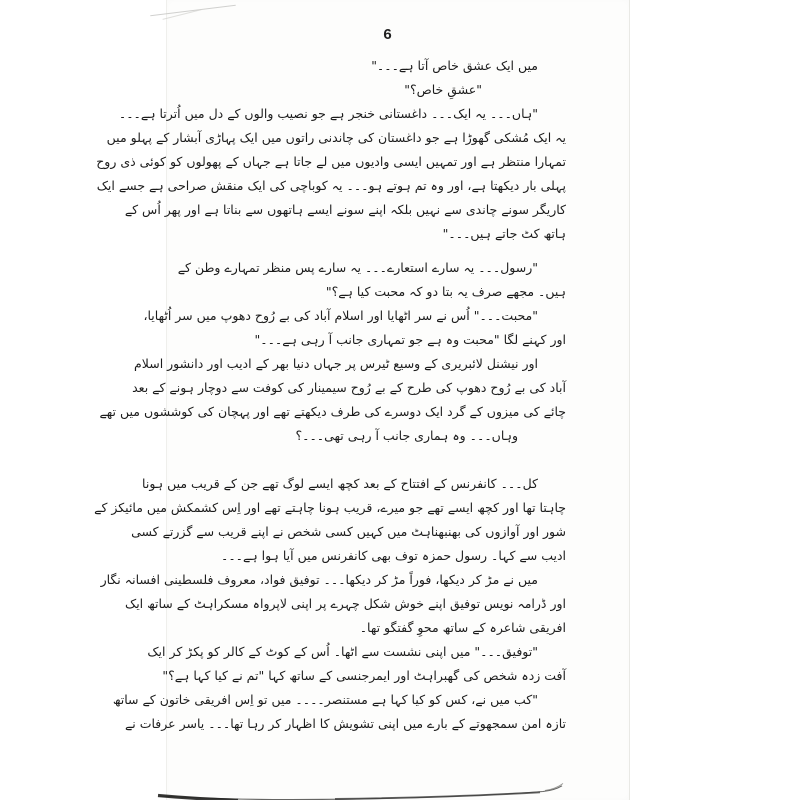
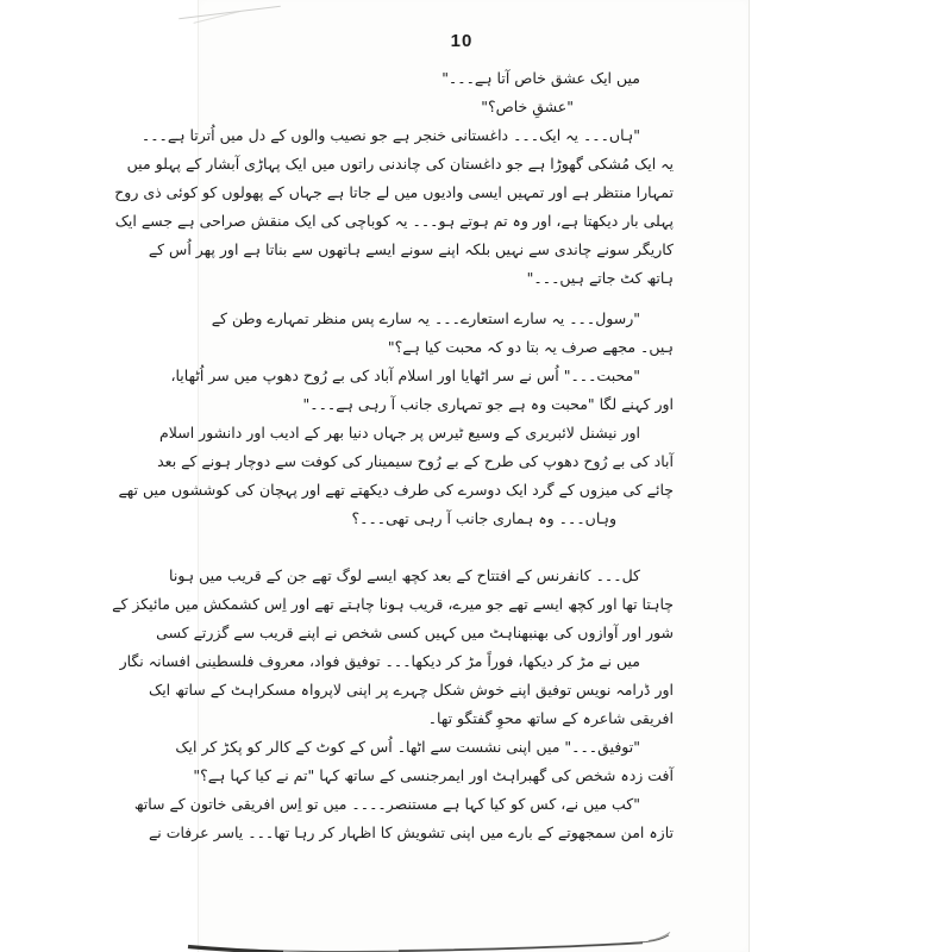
- 6
+ 10
  میں ایک عشق خاص آتا ہے۔۔۔"
  "عشقِ خاص؟"
  "ہاں۔۔۔ یہ ایک۔۔۔ داغستانی خنجر ہے جو نصیب والوں کے دل میں اُترتا ہے۔۔۔
  یہ ایک مُشکی گھوڑا ہے جو داغستان کی چاندنی راتوں میں ایک پہاڑی آبشار کے پہلو میں
  تمہارا منتظر ہے اور تمہیں ایسی وادیوں میں لے جاتا ہے جہاں کے پھولوں کو کوئی ذی روح
  پہلی بار دیکھتا ہے، اور وہ تم ہوتے ہو۔۔۔ یہ کوباچی کی ایک منقش صراحی ہے جسے ایک
  کاریگر سونے چاندی سے نہیں بلکہ اپنے سونے ایسے ہاتھوں سے بناتا ہے اور پھر اُس کے
  ہاتھ کٹ جاتے ہیں۔۔۔"
  "رسول۔۔۔ یہ سارے استعارے۔۔۔ یہ سارے پس منظر تمہارے وطن کے
  ہیں۔ مجھے صرف یہ بتا دو کہ محبت کیا ہے؟"
  "محبت۔۔۔" اُس نے سر اٹھایا اور اسلام آباد کی بے رُوح دھوپ میں سر اُٹھایا،
  اور کہنے لگا "محبت وہ ہے جو تمہاری جانب آ رہی ہے۔۔۔"
  اور نیشنل لائبریری کے وسیع ٹیرس پر جہاں دنیا بھر کے ادیب اور دانشور اسلام
  آباد کی بے رُوح دھوپ کی طرح کے بے رُوح سیمینار کی کوفت سے دوچار ہونے کے بعد
  چائے کی میزوں کے گرد ایک دوسرے کی طرف دیکھتے تھے اور پہچان کی کوششوں میں تھے
  وہاں۔۔۔ وہ ہماری جانب آ رہی تھی۔۔۔؟
  کل۔۔۔ کانفرنس کے افتتاح کے بعد کچھ ایسے لوگ تھے جن کے قریب میں ہونا
  چاہتا تھا اور کچھ ایسے تھے جو میرے، قریب ہونا چاہتے تھے اور اِس کشمکش میں مائیکز کے
  شور اور آوازوں کی بھنبھناہٹ میں کہیں کسی شخص نے اپنے قریب سے گزرتے کسی
- ادیب سے کہا۔ رسول حمزہ توف بھی کانفرنس میں آیا ہوا ہے۔۔۔
  میں نے مڑ کر دیکھا، فوراً مڑ کر دیکھا۔۔۔ توفیق فواد، معروف فلسطینی افسانہ نگار
  اور ڈرامہ نویس توفیق اپنے خوش شکل چہرے پر اپنی لاپرواہ مسکراہٹ کے ساتھ ایک
  افریقی شاعرہ کے ساتھ محوِ گفتگو تھا۔
  "توفیق۔۔۔" میں اپنی نشست سے اٹھا۔ اُس کے کوٹ کے کالر کو پکڑ کر ایک
  آفت زدہ شخص کی گھبراہٹ اور ایمرجنسی کے ساتھ کہا "تم نے کیا کہا ہے؟"
  "کب میں نے، کس کو کیا کہا ہے مستنصر۔۔۔۔ میں تو اِس افریقی خاتون کے ساتھ
  تازہ امن سمجھوتے کے بارے میں اپنی تشویش کا اظہار کر رہا تھا۔۔۔ یاسر عرفات نے
